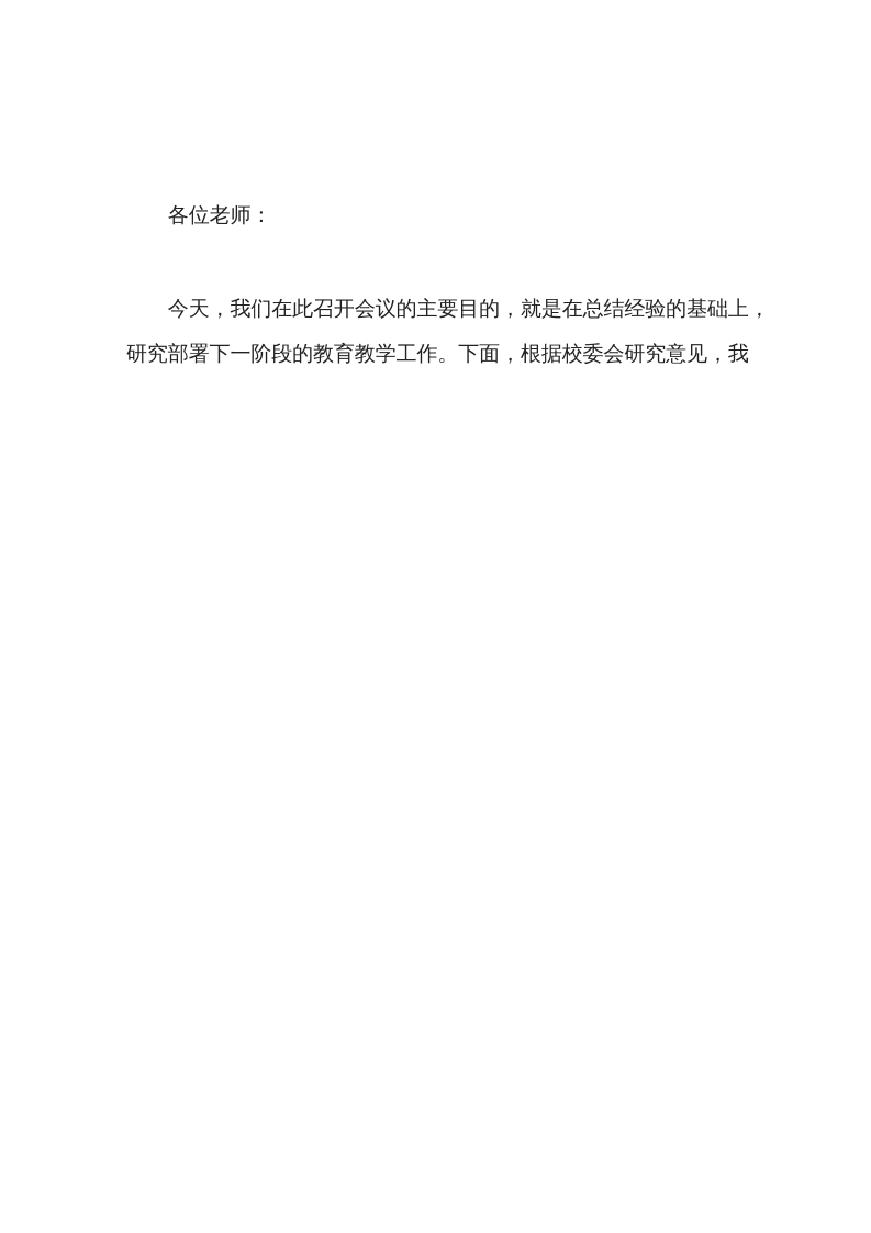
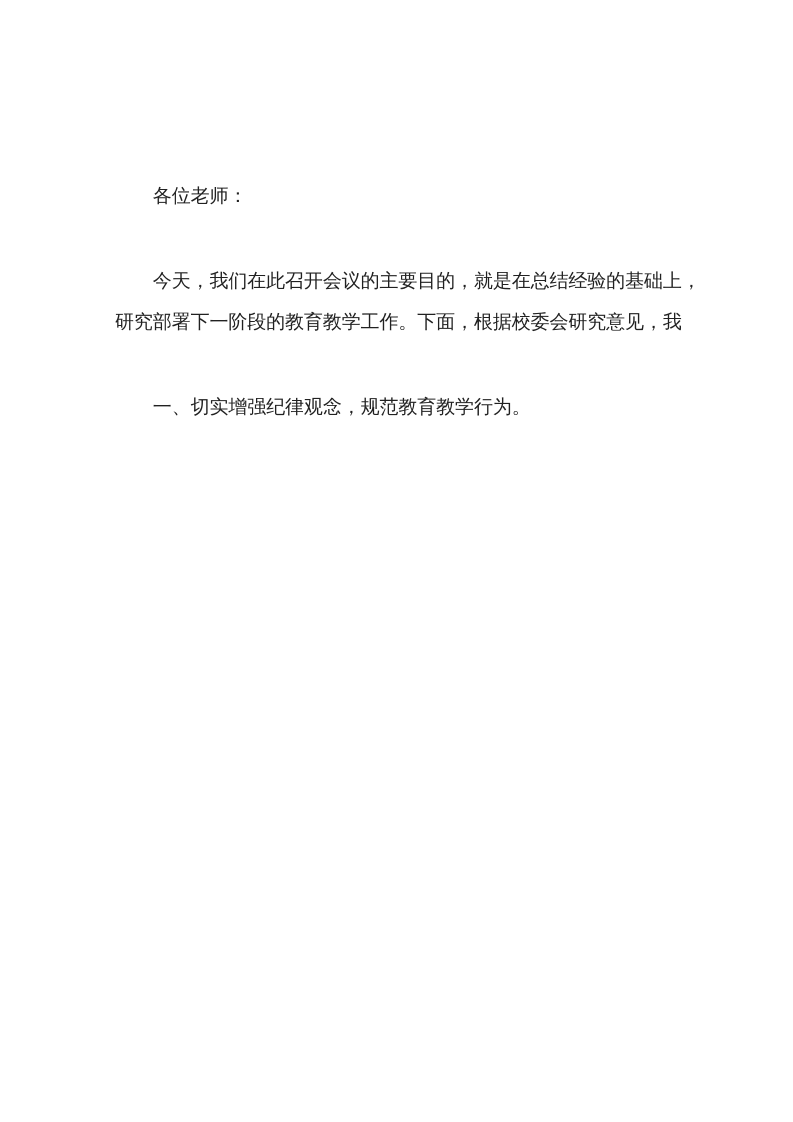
  各位老师：
  今天，我们在此召开会议的主要目的，就是在总结经验的基础上，
  研究部署下一阶段的教育教学工作。下面，根据校委会研究意见，我
+ 一、切实增强纪律观念，规范教育教学行为。
